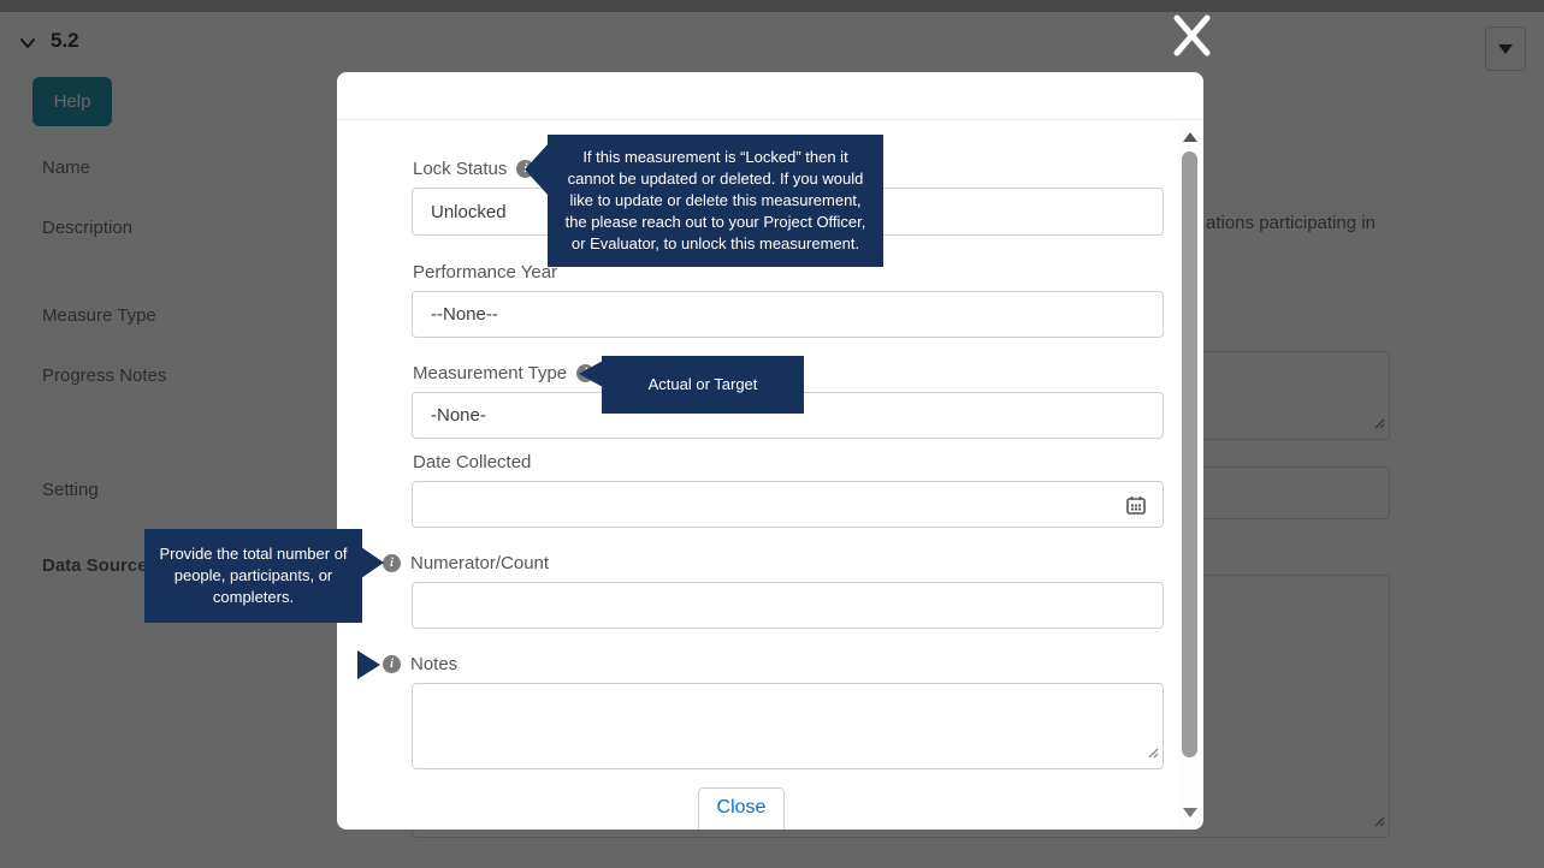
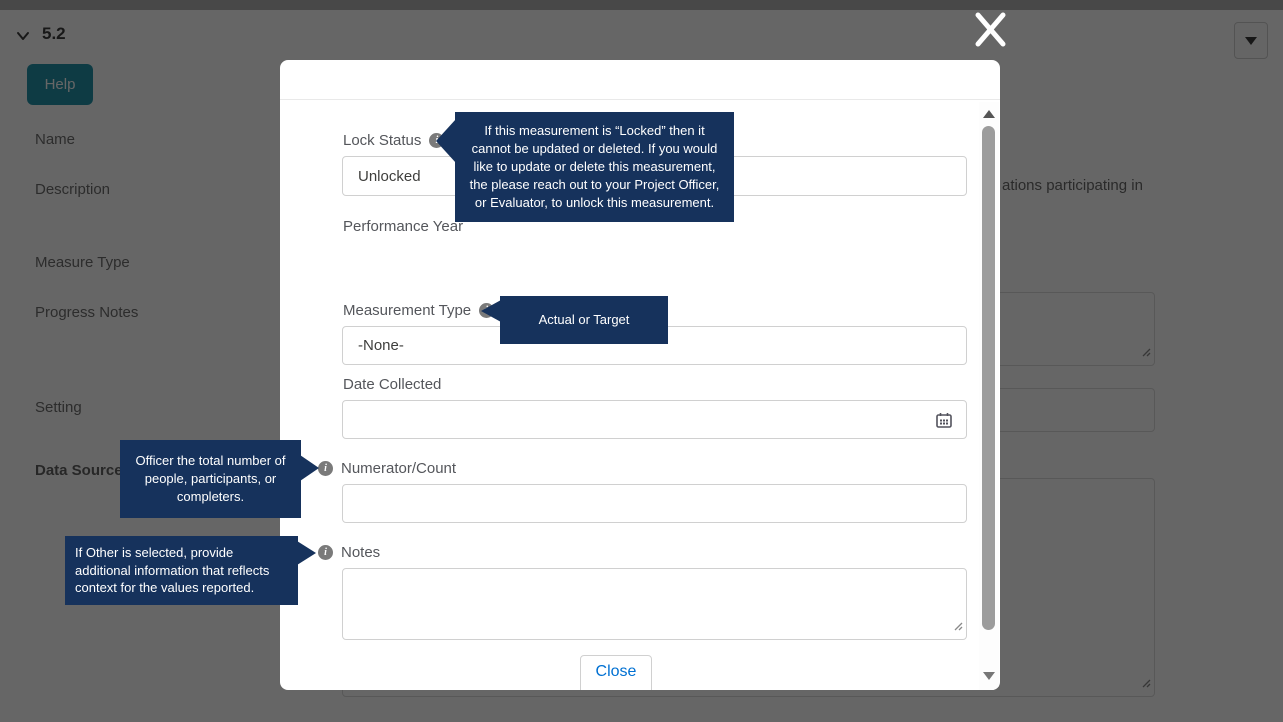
  5.2
  Help
  Name
  Description
  Measure Type
  Progress Notes
  Setting
  Data Source
  ations participating in
  Lock Status
  i
  Unlocked
  Performance Year
- --None--
  Measurement Type
  i
  -None-
  Date Collected
  i
  Numerator/Count
  i
  Notes
  Close
  If this measurement is “Locked” then it cannot be updated or deleted. If you would like to update or delete this measurement, the please reach out to your Project Officer, or Evaluator, to unlock this measurement.
  Actual or Target
- Provide the total number of people, participants, or completers.
+ Officer the total number of people, participants, or completers.
+ If Other is selected, provide additional information that reflects context for the values reported.
